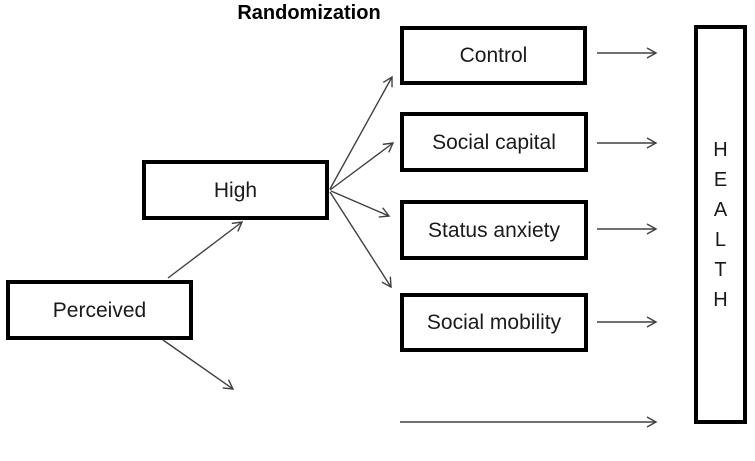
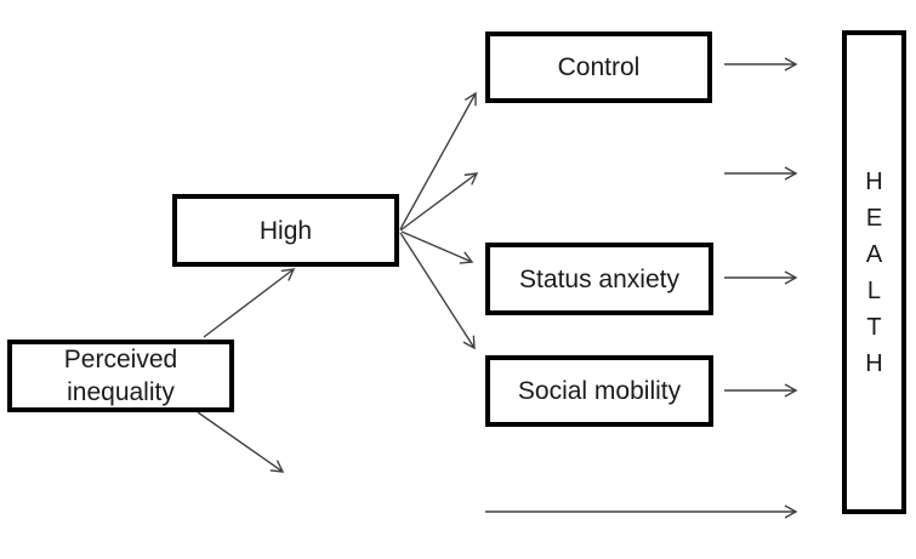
- Randomization
  Perceived
+ inequality
  High
  Control
- Social capital
  Status anxiety
  Social mobility
  H
  E
  A
  L
  T
  H
